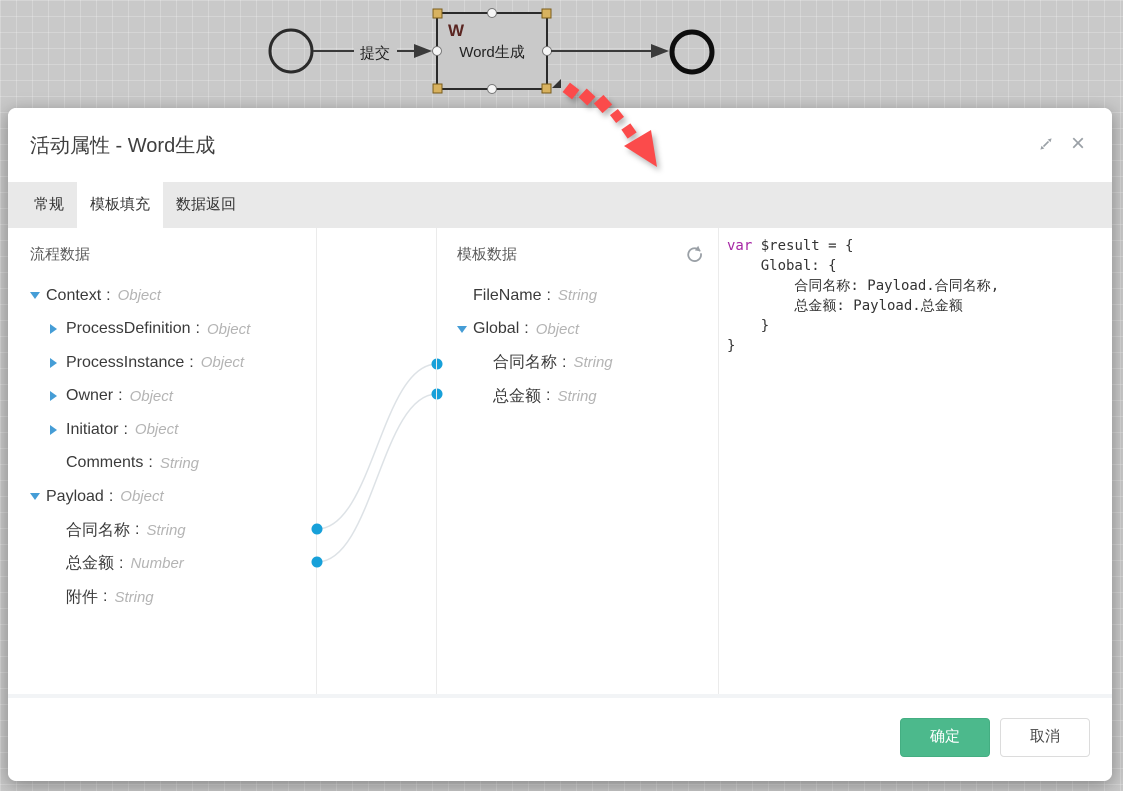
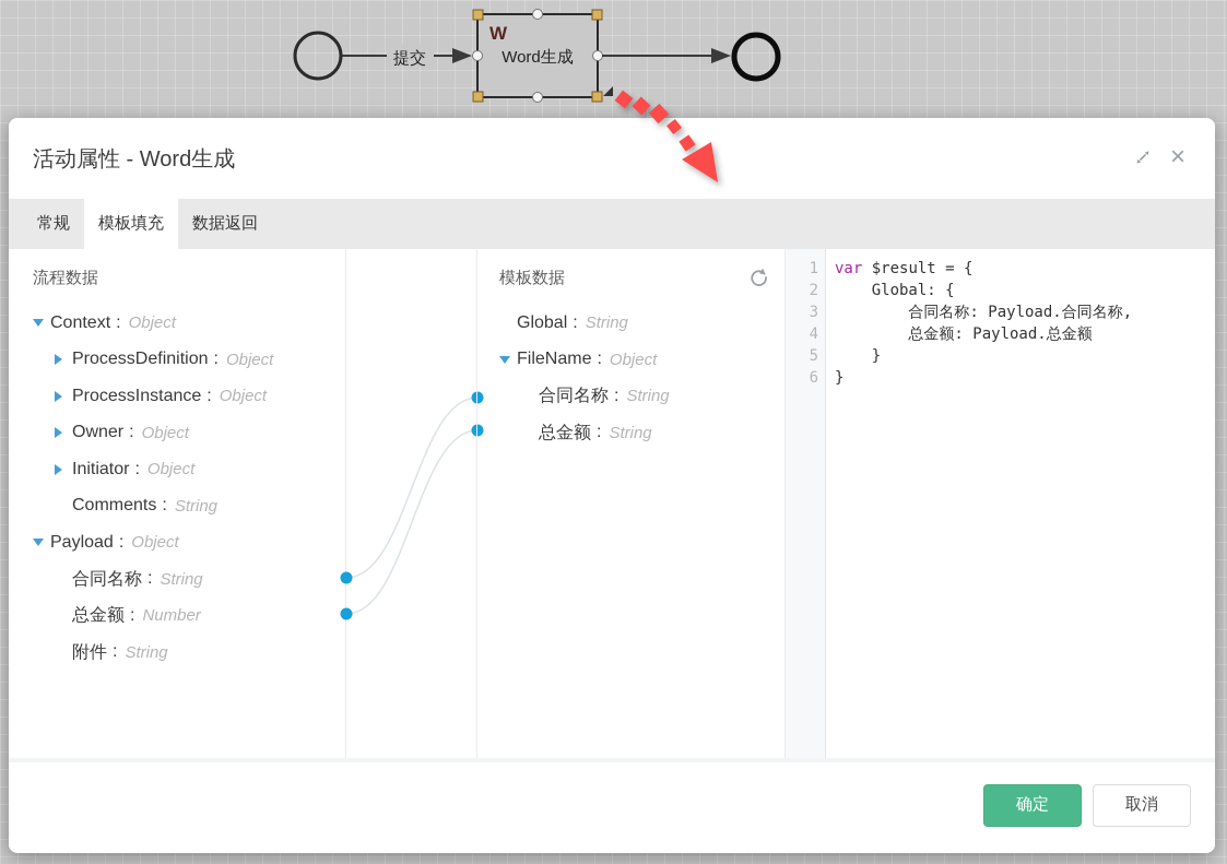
  提交
  W
  Word生成
  活动属性 - Word生成
  ×
  常规
  模板填充
  数据返回
  流程数据
  Context
  :
  Object
  ProcessDefinition
  :
  Object
  ProcessInstance
  :
  Object
  Owner
  :
  Object
  Initiator
  :
  Object
  Comments
  :
  String
  Payload
  :
  Object
  合同名称
  :
  String
  总金额
  :
  Number
  附件
  :
  String
  模板数据
- FileName
+ Global
  :
  String
- Global
+ FileName
  :
  Object
  合同名称
  :
  String
  总金额
  :
  String
+ 1
+ 2
+ 3
+ 4
+ 5
+ 6
  var $result = {
  Global: {
  合同名称: Payload.合同名称,
  总金额: Payload.总金额
  }
  }
  确定
  取消
